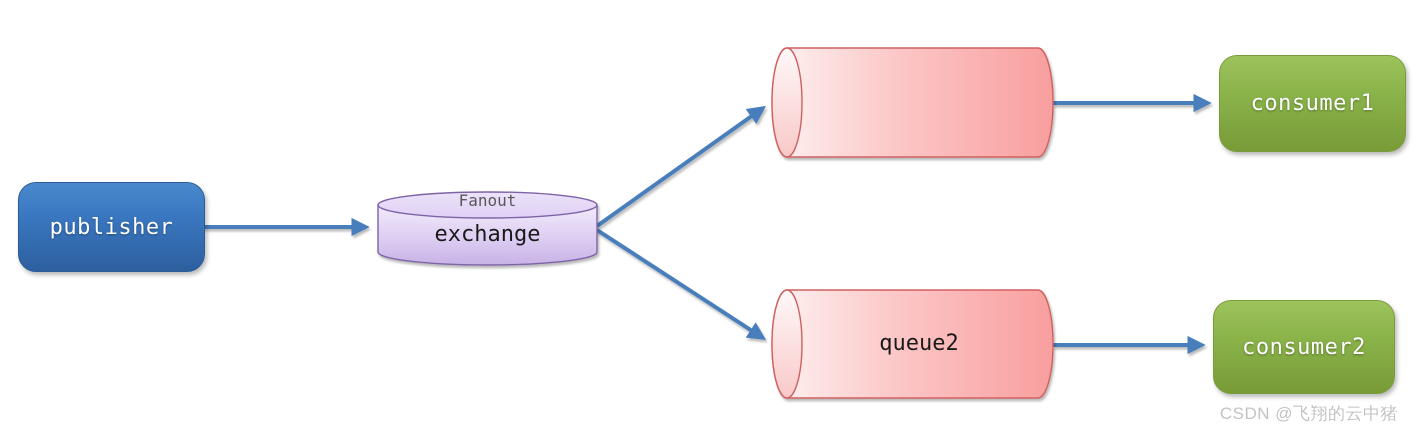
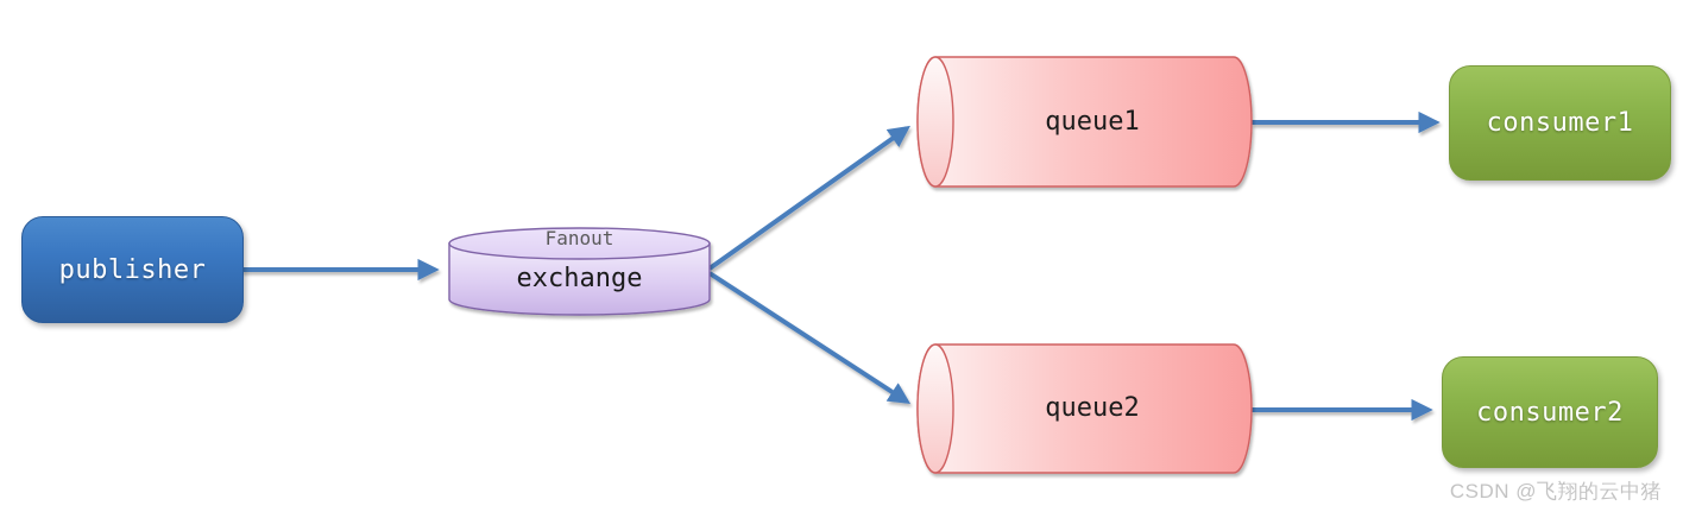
  publisher
  Fanout
  exchange
+ queue1
  queue2
  consumer1
  consumer2
  CSDN @飞翔的云中猪
